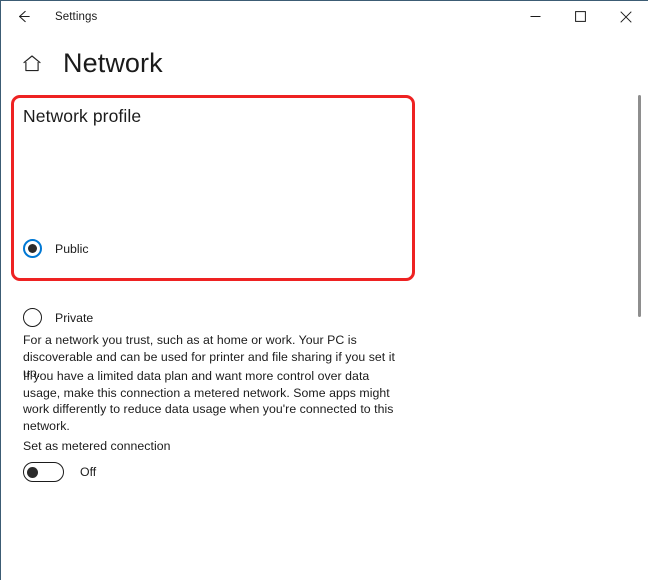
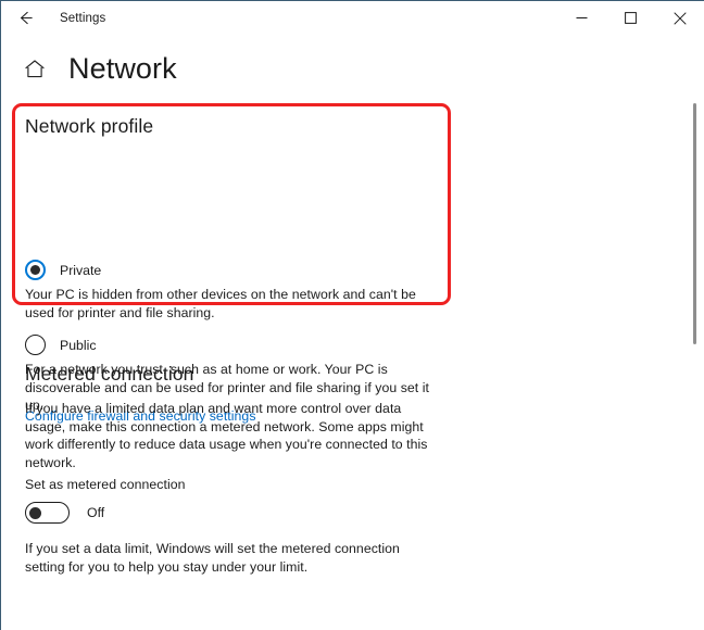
  Settings
  Network
  Network profile
- Public
+ Private
+ Your PC is hidden from other devices on the network and can't be used for printer and file sharing.
- Private
+ Public
  For a network you trust, such as at home or work. Your PC is discoverable and can be used for printer and file sharing if you set it up.
+ Configure firewall and security settings
+ Metered connection
  If you have a limited data plan and want more control over data usage, make this connection a metered network. Some apps might work differently to reduce data usage when you're connected to this network.
  Set as metered connection
  Off
+ If you set a data limit, Windows will set the metered connection setting for you to help you stay under your limit.
